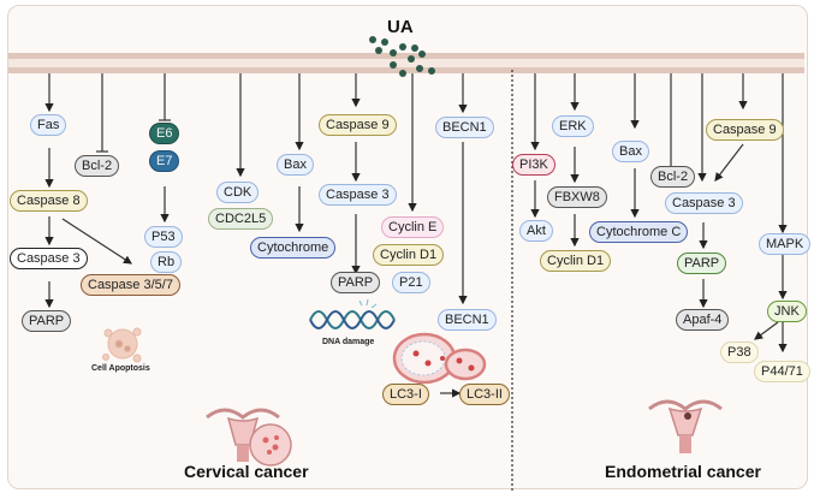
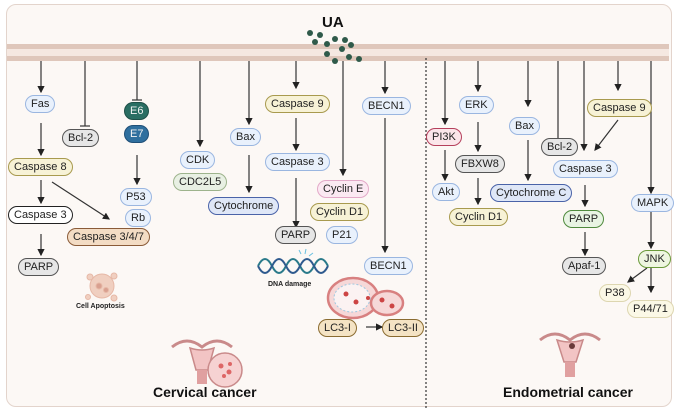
  UA
  Fas
  Bcl-2
  E6
  E7
  Caspase 8
  P53
  Rb
  Caspase 3
- Caspase 3/5/7
+ Caspase 3/4/7
  PARP
  CDK
  CDC2L5
  Bax
  Cytochrome
  Caspase 9
  Caspase 3
  PARP
  P21
  Cyclin E
  Cyclin D1
  BECN1
  BECN1
  LC3-I
  LC3-II
  Cervical cancer
  PI3K
  Akt
  ERK
  FBXW8
  Cyclin D1
  Bax
  Bcl-2
  Cytochrome C
  Caspase 9
  Caspase 3
  PARP
- Apaf-4
+ Apaf-1
  MAPK
  JNK
  P38
  P44/71
  Endometrial cancer
